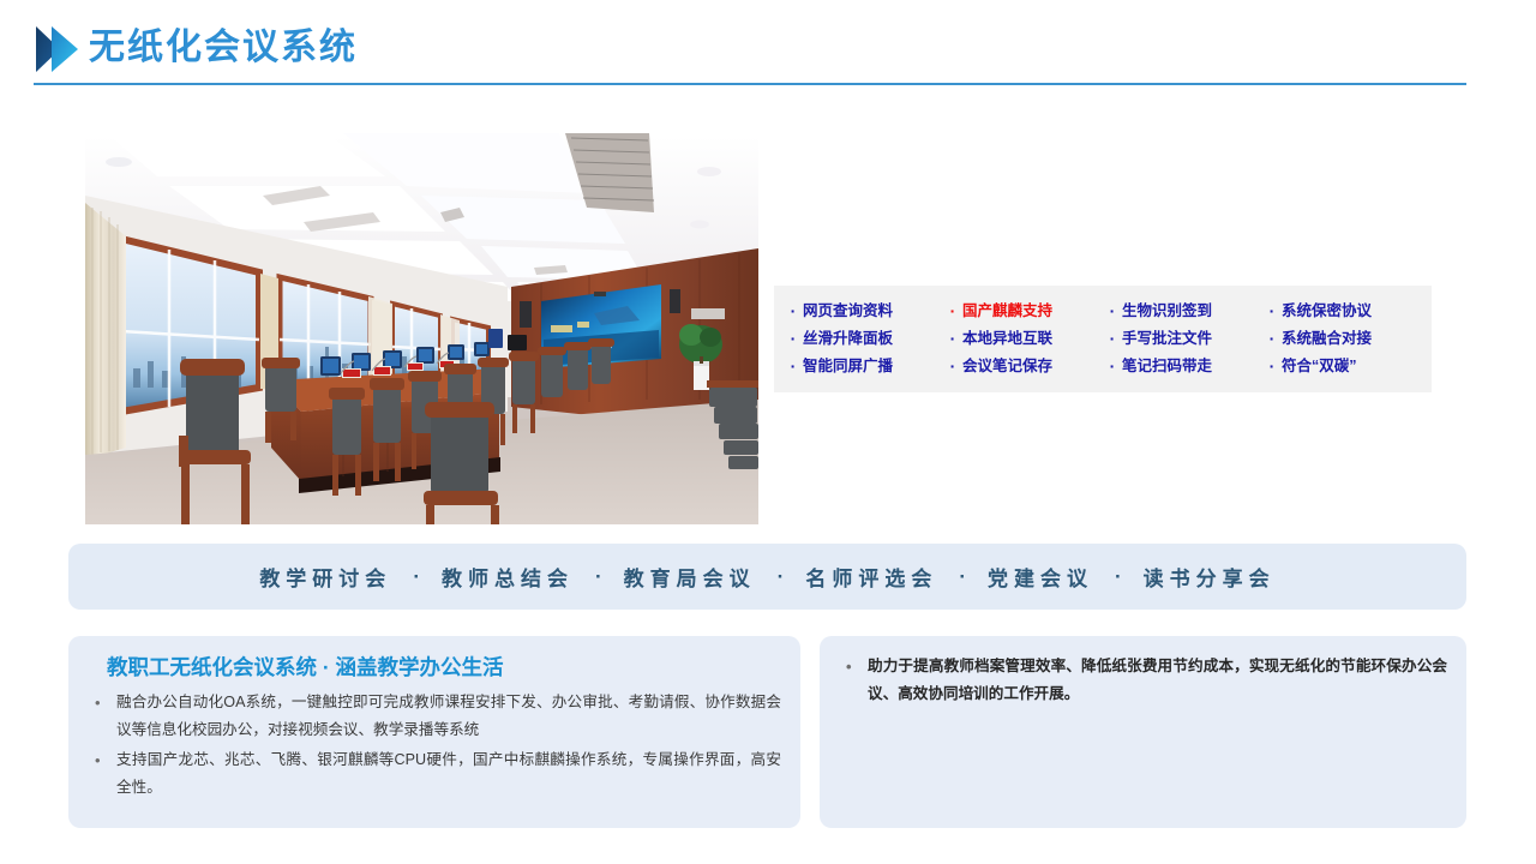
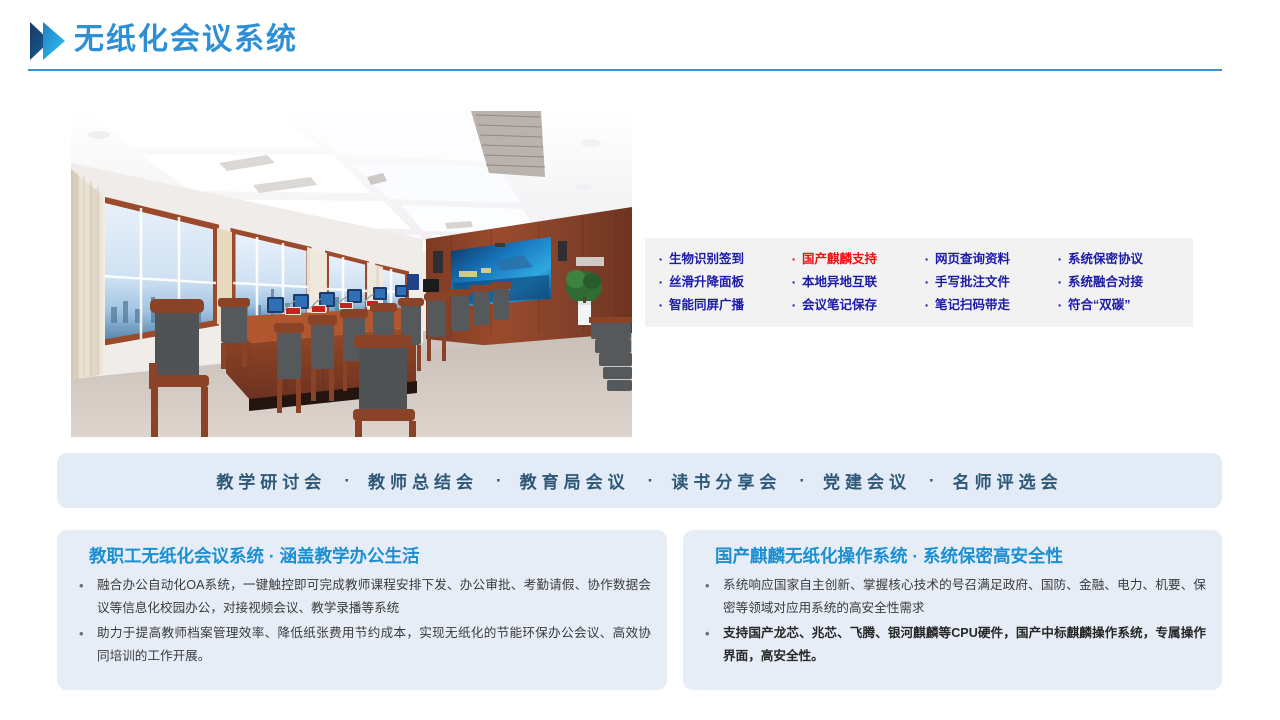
  无纸化会议系统
  ·
- 网页查询资料
+ 生物识别签到
  ·
  丝滑升降面板
  ·
  智能同屏广播
  ·
  国产麒麟支持
  ·
  本地异地互联
  ·
  会议笔记保存
  ·
- 生物识别签到
+ 网页查询资料
  ·
  手写批注文件
  ·
  笔记扫码带走
  ·
  系统保密协议
  ·
  系统融合对接
  ·
  符合“双碳”
  教学研讨会
  ·
  教师总结会
  ·
  教育局会议
  ·
- 名师评选会
+ 读书分享会
  ·
  党建会议
  ·
- 读书分享会
+ 名师评选会
  教职工无纸化会议系统 · 涵盖教学办公生活
  融合办公自动化OA系统，一键触控即可完成教师课程安排下发、办公审批、考勤请假、协作数据会议等信息化校园办公，对接视频会议、教学录播等系统
- 支持国产龙芯、兆芯、飞腾、银河麒麟等CPU硬件，国产中标麒麟操作系统，专属操作界面，高安全性。
+ 助力于提高教师档案管理效率、降低纸张费用节约成本，实现无纸化的节能环保办公会议、高效协同培训的工作开展。
+ 国产麒麟无纸化操作系统 · 系统保密高安全性
+ 系统响应国家自主创新、掌握核心技术的号召满足政府、国防、金融、电力、机要、保密等领域对应用系统的高安全性需求
- 助力于提高教师档案管理效率、降低纸张费用节约成本，实现无纸化的节能环保办公会议、高效协同培训的工作开展。
+ 支持国产龙芯、兆芯、飞腾、银河麒麟等CPU硬件，国产中标麒麟操作系统，专属操作界面，高安全性。
